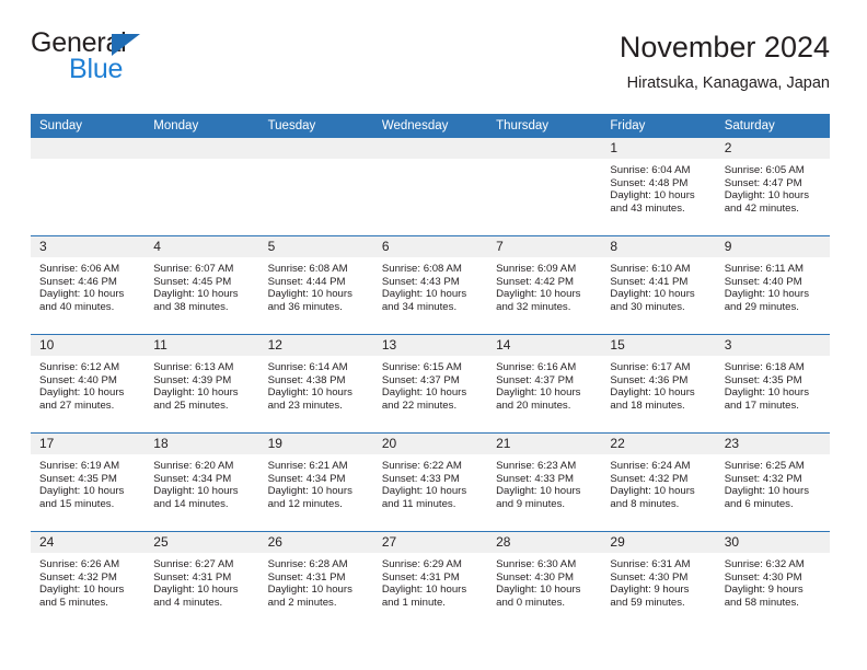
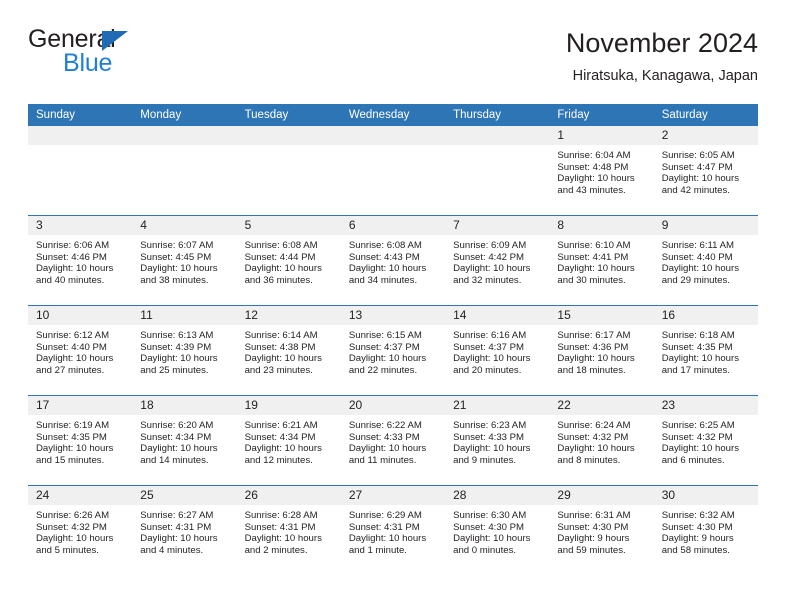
  General
  Blue
  November 2024
  Hiratsuka, Kanagawa, Japan
  Sunday	Monday	Tuesday	Wednesday	Thursday	Friday	Saturday
  					1Sunrise: 6:04 AMSunset: 4:48 PMDaylight: 10 hours and 43 minutes.	2Sunrise: 6:05 AMSunset: 4:47 PMDaylight: 10 hours and 42 minutes.
  3Sunrise: 6:06 AMSunset: 4:46 PMDaylight: 10 hours and 40 minutes.	4Sunrise: 6:07 AMSunset: 4:45 PMDaylight: 10 hours and 38 minutes.	5Sunrise: 6:08 AMSunset: 4:44 PMDaylight: 10 hours and 36 minutes.	6Sunrise: 6:08 AMSunset: 4:43 PMDaylight: 10 hours and 34 minutes.	7Sunrise: 6:09 AMSunset: 4:42 PMDaylight: 10 hours and 32 minutes.	8Sunrise: 6:10 AMSunset: 4:41 PMDaylight: 10 hours and 30 minutes.	9Sunrise: 6:11 AMSunset: 4:40 PMDaylight: 10 hours and 29 minutes.
- 10Sunrise: 6:12 AMSunset: 4:40 PMDaylight: 10 hours and 27 minutes.	11Sunrise: 6:13 AMSunset: 4:39 PMDaylight: 10 hours and 25 minutes.	12Sunrise: 6:14 AMSunset: 4:38 PMDaylight: 10 hours and 23 minutes.	13Sunrise: 6:15 AMSunset: 4:37 PMDaylight: 10 hours and 22 minutes.	14Sunrise: 6:16 AMSunset: 4:37 PMDaylight: 10 hours and 20 minutes.	15Sunrise: 6:17 AMSunset: 4:36 PMDaylight: 10 hours and 18 minutes.	3Sunrise: 6:18 AMSunset: 4:35 PMDaylight: 10 hours and 17 minutes.
+ 10Sunrise: 6:12 AMSunset: 4:40 PMDaylight: 10 hours and 27 minutes.	11Sunrise: 6:13 AMSunset: 4:39 PMDaylight: 10 hours and 25 minutes.	12Sunrise: 6:14 AMSunset: 4:38 PMDaylight: 10 hours and 23 minutes.	13Sunrise: 6:15 AMSunset: 4:37 PMDaylight: 10 hours and 22 minutes.	14Sunrise: 6:16 AMSunset: 4:37 PMDaylight: 10 hours and 20 minutes.	15Sunrise: 6:17 AMSunset: 4:36 PMDaylight: 10 hours and 18 minutes.	16Sunrise: 6:18 AMSunset: 4:35 PMDaylight: 10 hours and 17 minutes.
  17Sunrise: 6:19 AMSunset: 4:35 PMDaylight: 10 hours and 15 minutes.	18Sunrise: 6:20 AMSunset: 4:34 PMDaylight: 10 hours and 14 minutes.	19Sunrise: 6:21 AMSunset: 4:34 PMDaylight: 10 hours and 12 minutes.	20Sunrise: 6:22 AMSunset: 4:33 PMDaylight: 10 hours and 11 minutes.	21Sunrise: 6:23 AMSunset: 4:33 PMDaylight: 10 hours and 9 minutes.	22Sunrise: 6:24 AMSunset: 4:32 PMDaylight: 10 hours and 8 minutes.	23Sunrise: 6:25 AMSunset: 4:32 PMDaylight: 10 hours and 6 minutes.
  24Sunrise: 6:26 AMSunset: 4:32 PMDaylight: 10 hours and 5 minutes.	25Sunrise: 6:27 AMSunset: 4:31 PMDaylight: 10 hours and 4 minutes.	26Sunrise: 6:28 AMSunset: 4:31 PMDaylight: 10 hours and 2 minutes.	27Sunrise: 6:29 AMSunset: 4:31 PMDaylight: 10 hours and 1 minute.	28Sunrise: 6:30 AMSunset: 4:30 PMDaylight: 10 hours and 0 minutes.	29Sunrise: 6:31 AMSunset: 4:30 PMDaylight: 9 hours and 59 minutes.	30Sunrise: 6:32 AMSunset: 4:30 PMDaylight: 9 hours and 58 minutes.
